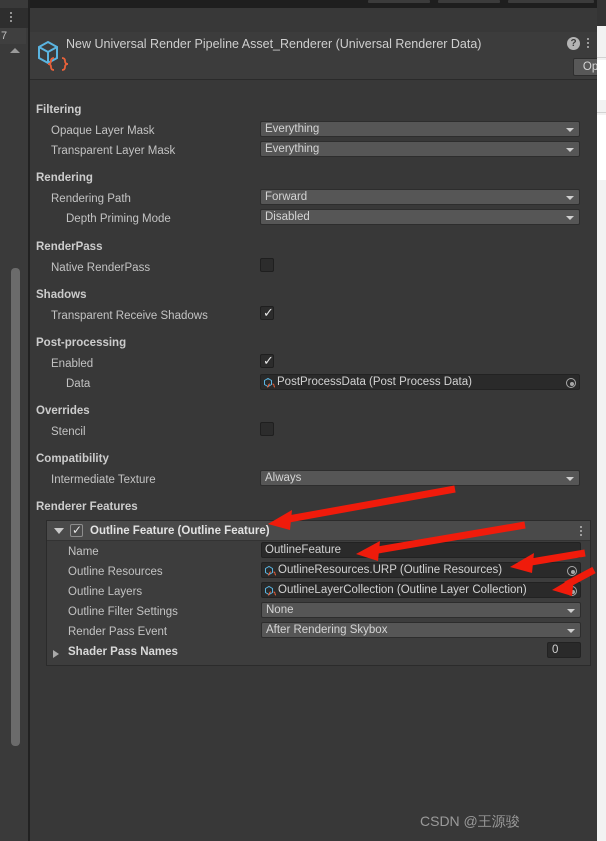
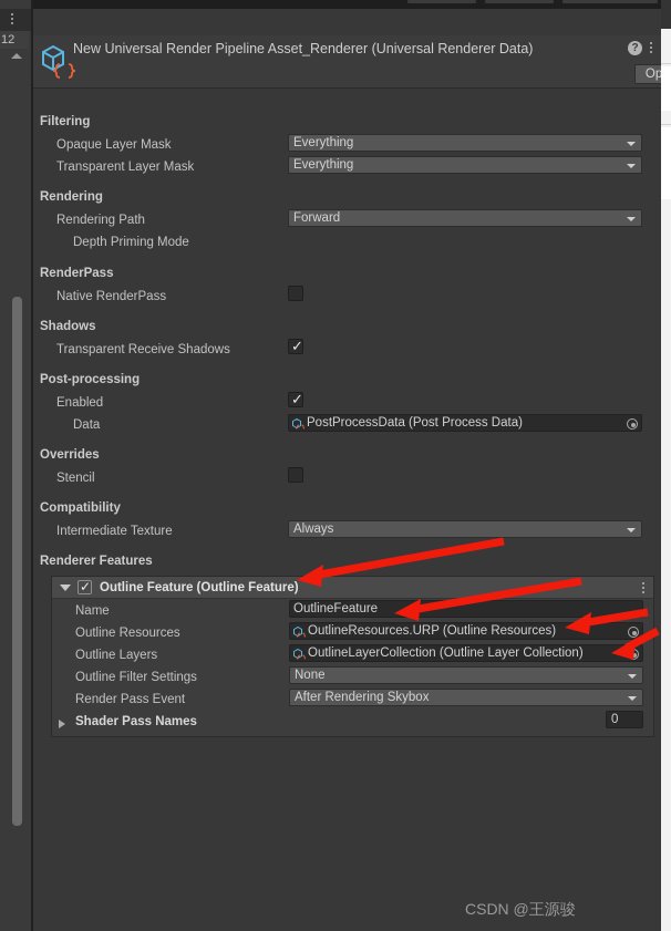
- 7
+ 12
  New Universal Render Pipeline Asset_Renderer (Universal Renderer Data)
  ?
  Filtering
  Opaque Layer Mask
  Everything
  Transparent Layer Mask
  Everything
  Rendering
  Rendering Path
  Forward
  Depth Priming Mode
- Disabled
  RenderPass
  Native RenderPass
  Shadows
  Transparent Receive Shadows
  Post-processing
  Enabled
  Data
  PostProcessData (Post Process Data)
  Overrides
  Stencil
  Compatibility
  Intermediate Texture
  Always
  Renderer Features
  Outline Feature (Outline Feature)
  Name
  OutlineFeature
  Outline Resources
  OutlineResources.URP (Outline Resources)
  Outline Layers
  OutlineLayerCollection (Outline Layer Collection)
  Outline Filter Settings
  None
  Render Pass Event
  After Rendering Skybox
  Shader Pass Names
  0
  CSDN @王源骏
